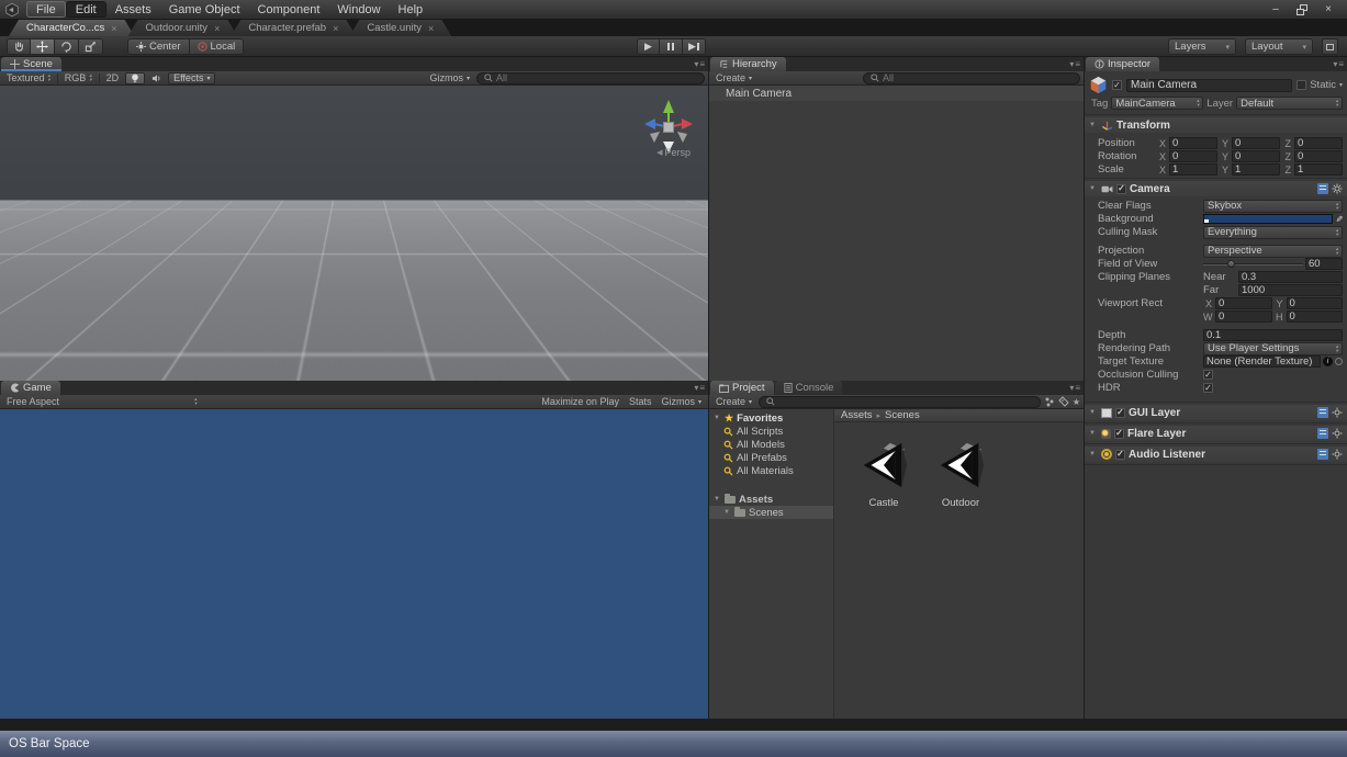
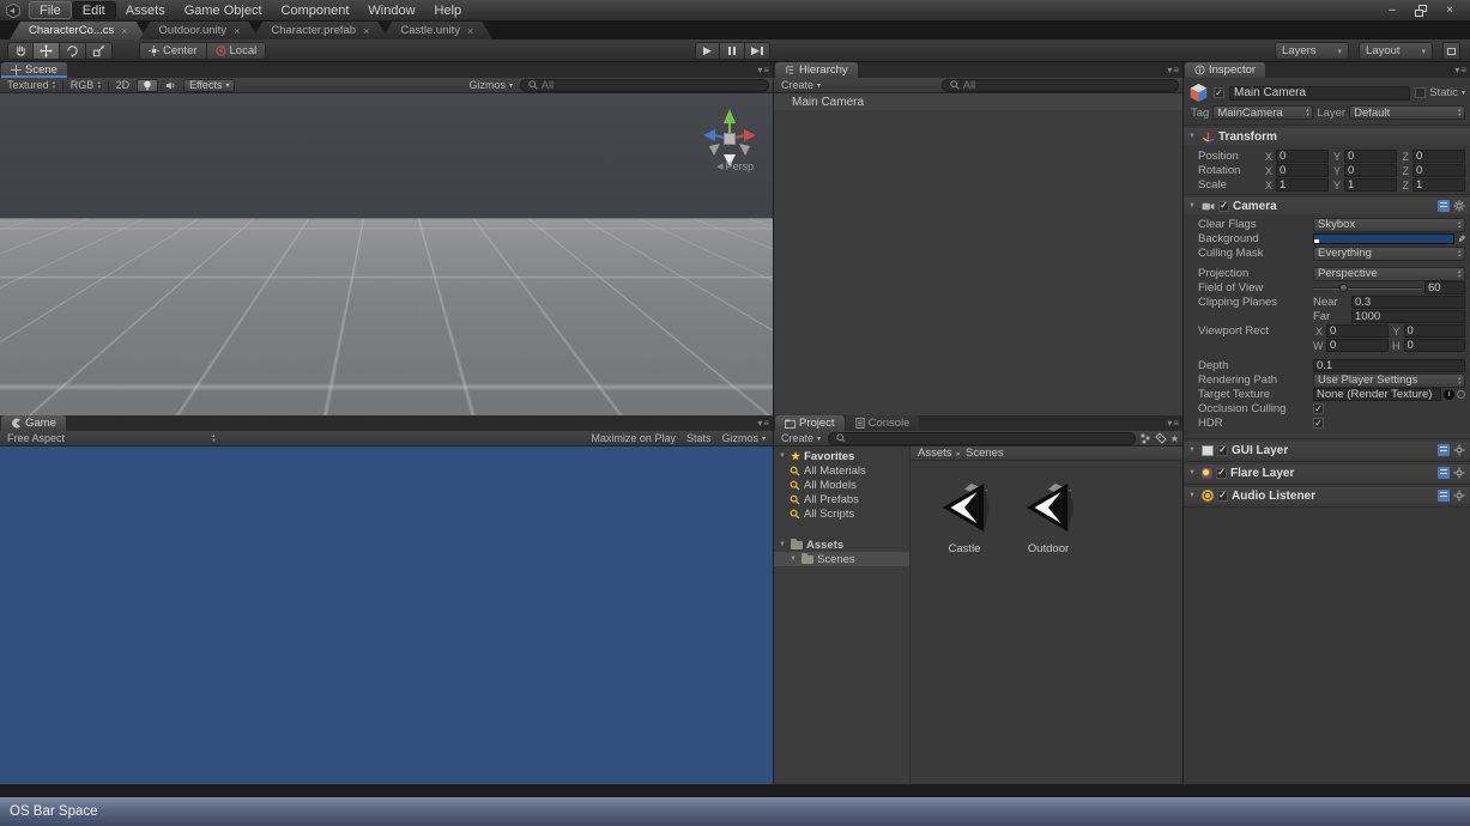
  File
  Edit
  Assets
  Game Object
  Component
  Window
  Help
  –
  ×
  CharacterCo...cs
  ×
  Outdoor.unity
  ×
  Character.prefab
  ×
  Castle.unity
  ×
  Center
  Local
  ▶
  ▶
  Layers
  Layout
  Scene
  ▾
  ≡
  Textured
  RGB
  2D
  Effects
  Gizmos
  All
  Persp
  Game
  ▾
  ≡
  Free Aspect
  Maximize on Play
  Stats
  Gizmos
  Hierarchy
  ▾
  ≡
  Create
  All
  Main Camera
  Project
  Console
  ▾
  ≡
  Create
  ★
  ★
  Favorites
- All Scripts
+ All Materials
  All Models
  All Prefabs
- All Materials
+ All Scripts
  Assets
  Scenes
  Assets
  Scenes
  Castle
  Outdoor
  Inspector
  ▾
  ≡
  ✓
  Main Camera
  Static
  Tag
  MainCamera
  Layer
  Default
  Transform
  Position
  X
  0
  Y
  0
  Z
  0
  Rotation
  X
  0
  Y
  0
  Z
  0
  Scale
  X
  1
  Y
  1
  Z
  1
  ✓
  Camera
  Clear Flags
  Skybox
  Background
  Culling Mask
  Everything
  Projection
  Perspective
  Field of View
  60
  Clipping Planes
  Near
  0.3
  Far
  1000
  Viewport Rect
  X
  0
  Y
  0
  W
  0
  H
  0
  Depth
  0.1
  Rendering Path
  Use Player Settings
  Target Texture
  None (Render Texture)
  Occlusion Culling
  ✓
  HDR
  ✓
  ✓
  GUI Layer
  ✓
  Flare Layer
  ✓
  Audio Listener
  OS Bar Space
